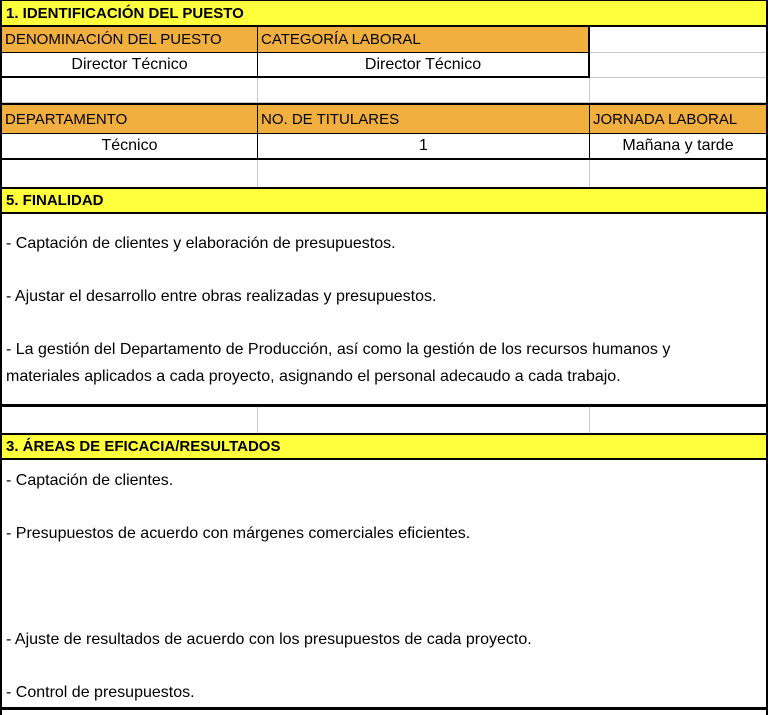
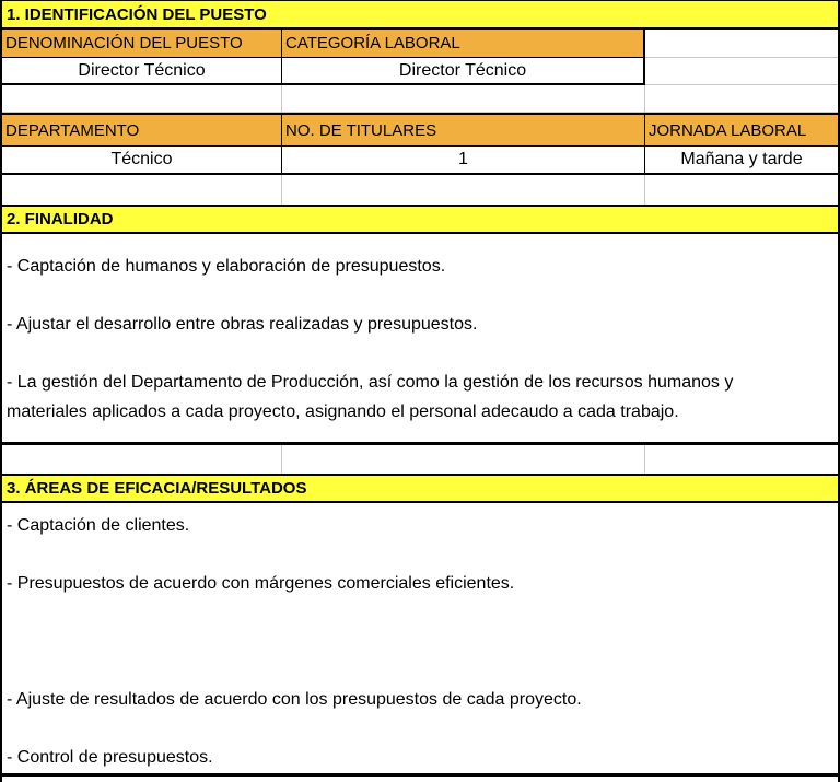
  1. IDENTIFICACIÓN DEL PUESTO
  DENOMINACIÓN DEL PUESTO
  CATEGORÍA LABORAL
  Director Técnico
  Director Técnico
  DEPARTAMENTO
  NO. DE TITULARES
  JORNADA LABORAL
  Técnico
  1
  Mañana y tarde
- 5. FINALIDAD
+ 2. FINALIDAD
- - Captación de clientes y elaboración de presupuestos.
+ - Captación de humanos y elaboración de presupuestos.
  - Ajustar el desarrollo entre obras realizadas y presupuestos.
  - La gestión del Departamento de Producción, así como la gestión de los recursos humanos y
  materiales aplicados a cada proyecto, asignando el personal adecaudo a cada trabajo.
  3. ÁREAS DE EFICACIA/RESULTADOS
  - Captación de clientes.
  - Presupuestos de acuerdo con márgenes comerciales eficientes.
  - Ajuste de resultados de acuerdo con los presupuestos de cada proyecto.
  - Control de presupuestos.
